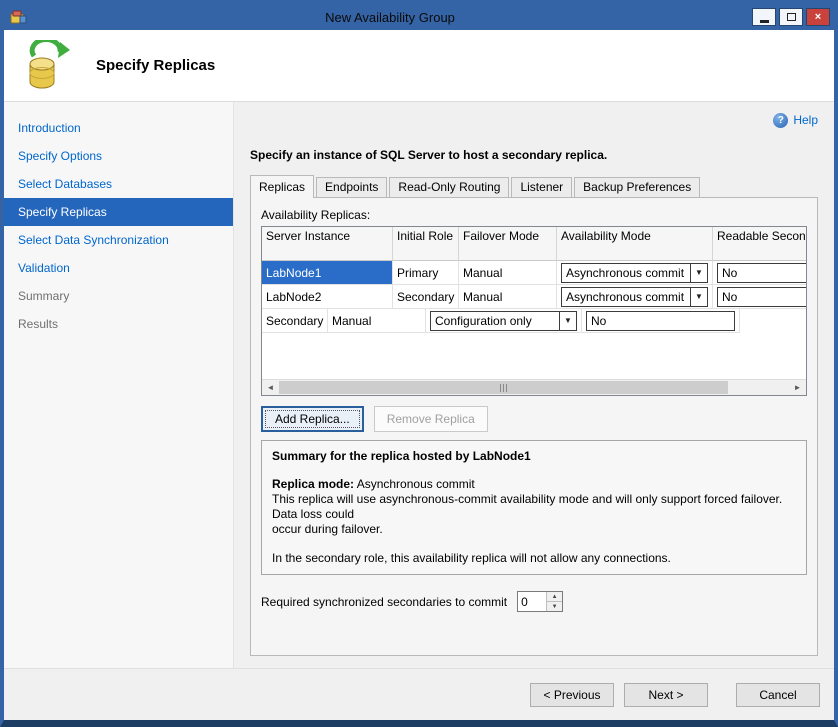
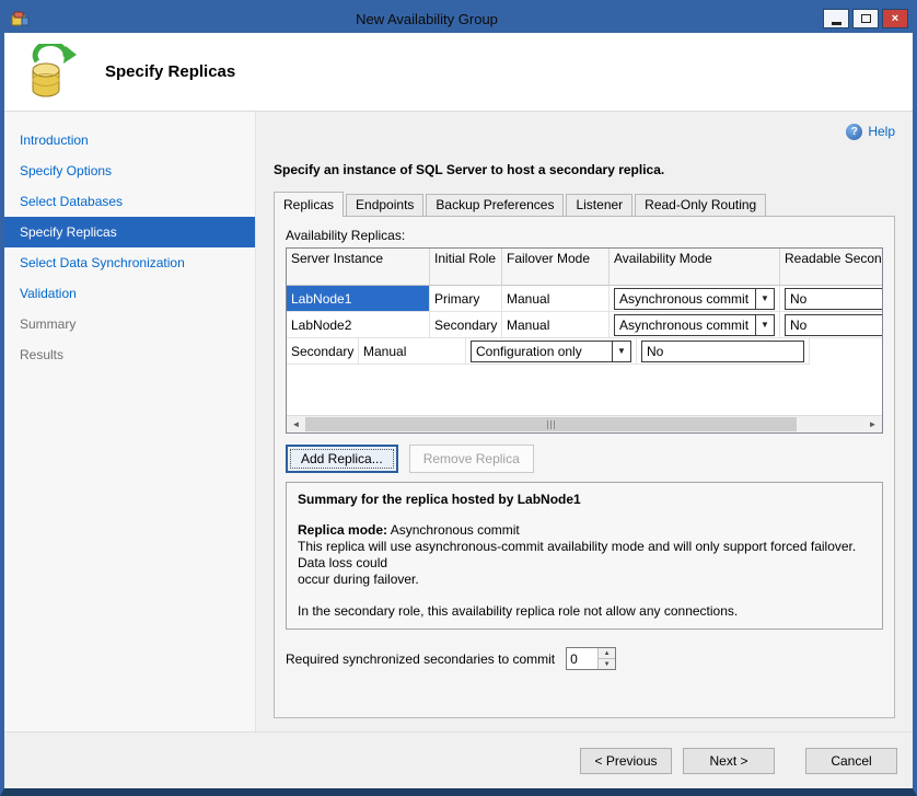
  New Availability Group
  ×
  Specify Replicas
  Introduction
  Specify Options
  Select Databases
  Specify Replicas
  Select Data Synchronization
  Validation
  Summary
  Results
  ?
  Help
  Specify an instance of SQL Server to host a secondary replica.
  Replicas
  Endpoints
- Read-Only Routing
+ Backup Preferences
  Listener
- Backup Preferences
+ Read-Only Routing
  Availability Replicas:
  Server Instance
  Initial Role
  Failover Mode
  Availability Mode
  Readable Secon
  LabNode1
  Primary
  Manual
  Asynchronous commit
  ▼
  No
  LabNode2
  Secondary
  Manual
  Asynchronous commit
  ▼
  No
  Secondary
  Manual
  Configuration only
  ▼
  No
  ◄
  ►
  Add Replica...
  Remove Replica
  Summary for the replica hosted by LabNode1
  Replica mode: Asynchronous commit
  This replica will use asynchronous-commit availability mode and will only support forced failover. Data loss could
  occur during failover.
- In the secondary role, this availability replica will not allow any connections.
+ In the secondary role, this availability replica role not allow any connections.
  Required synchronized secondaries to commit
  0
  < Previous
  Next >
  Cancel
